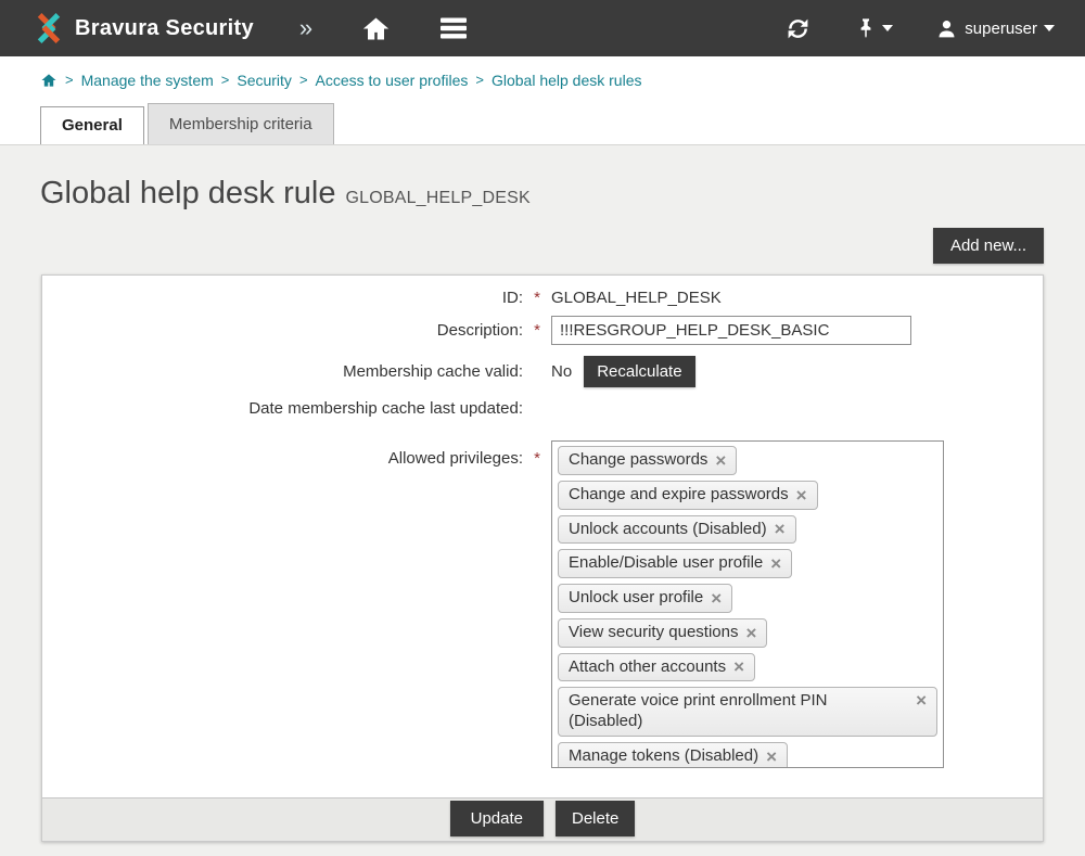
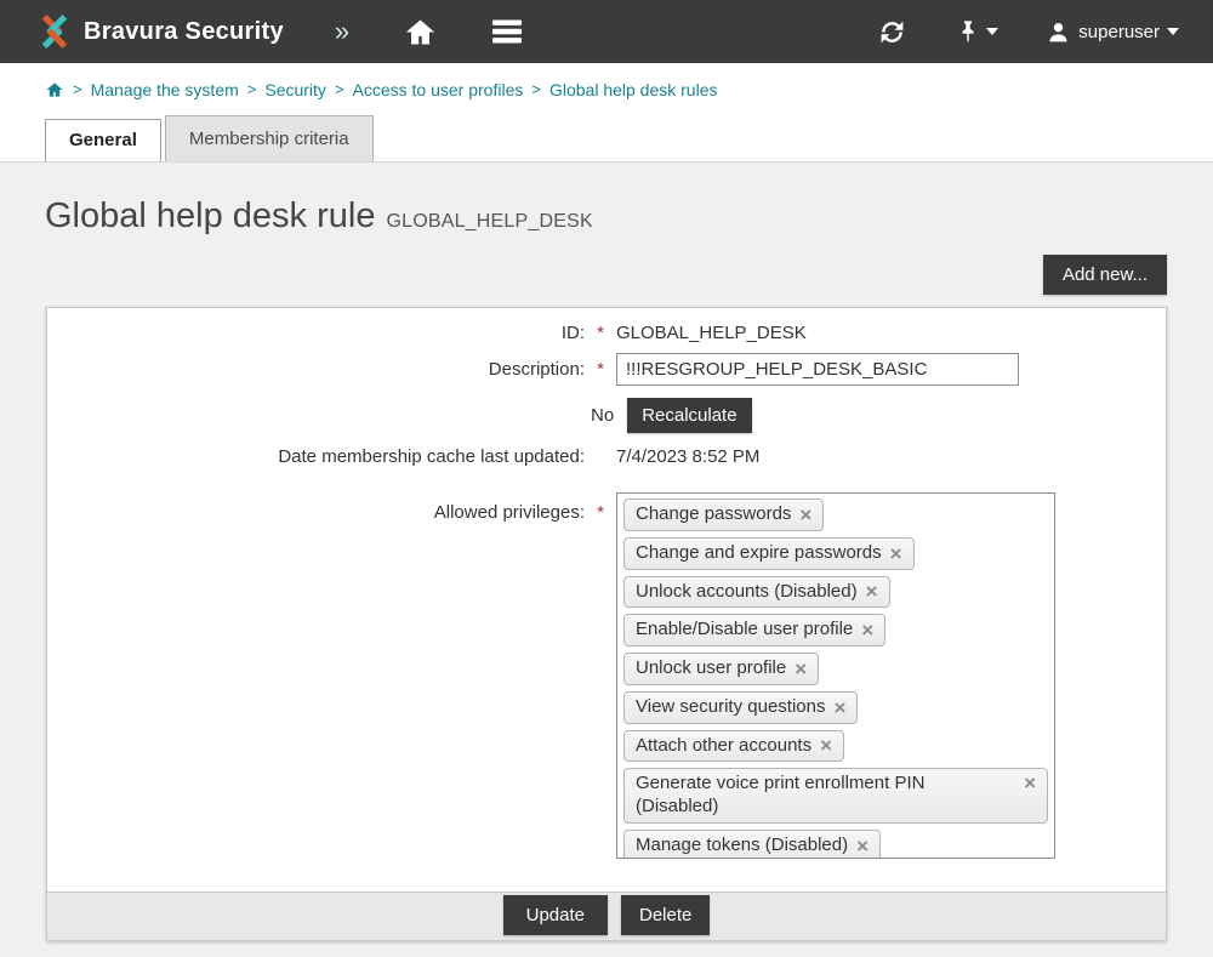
  Bravura Security
  »
  superuser
  >
  Manage the system
  >
  Security
  >
  Access to user profiles
  >
  Global help desk rules
  General
  Membership criteria
  Global help desk rule
  GLOBAL_HELP_DESK
  Add new...
  ID:
  *
  GLOBAL_HELP_DESK
  Description:
  *
  !!!RESGROUP_HELP_DESK_BASIC
- Membership cache valid:
  No
  Recalculate
  Date membership cache last updated:
+ 7/4/2023 8:52 PM
  Allowed privileges:
  *
  Change passwords
  ×
  Change and expire passwords
  ×
  Unlock accounts (Disabled)
  ×
  Enable/Disable user profile
  ×
  Unlock user profile
  ×
  View security questions
  ×
  Attach other accounts
  ×
  Generate voice print enrollment PIN (Disabled)
  ×
  Manage tokens (Disabled)
  ×
  Update
  Delete
